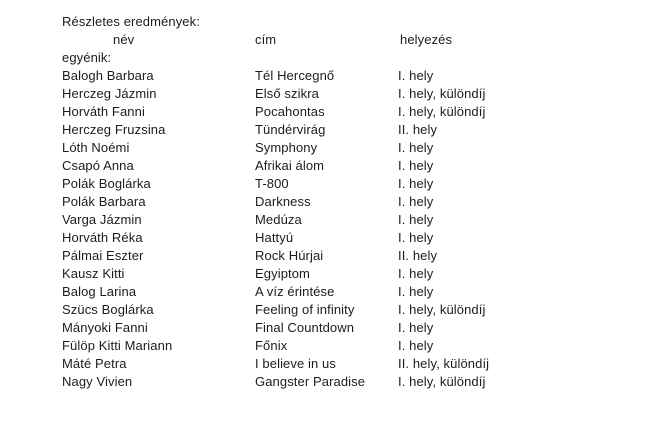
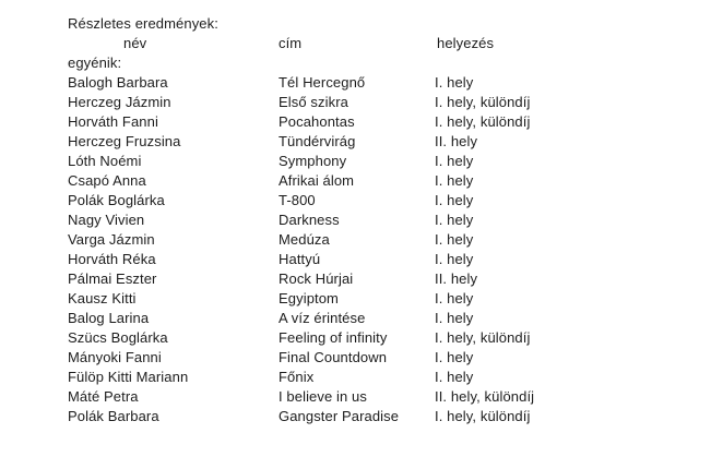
  Részletes eredmények:
  név
  cím
  helyezés
  egyénik:
  Balogh Barbara
  Tél Hercegnő
  I. hely
  Herczeg Jázmin
  Első szikra
  I. hely, különdíj
  Horváth Fanni
  Pocahontas
  I. hely, különdíj
  Herczeg Fruzsina
  Tündérvirág
  II. hely
  Lóth Noémi
  Symphony
  I. hely
  Csapó Anna
  Afrikai álom
  I. hely
  Polák Boglárka
  T-800
  I. hely
- Polák Barbara
+ Nagy Vivien
  Darkness
  I. hely
  Varga Jázmin
  Medúza
  I. hely
  Horváth Réka
  Hattyú
  I. hely
  Pálmai Eszter
  Rock Húrjai
  II. hely
  Kausz Kitti
  Egyiptom
  I. hely
  Balog Larina
  A víz érintése
  I. hely
  Szücs Boglárka
  Feeling of infinity
  I. hely, különdíj
  Mányoki Fanni
  Final Countdown
  I. hely
  Fülöp Kitti Mariann
  Főnix
  I. hely
  Máté Petra
  I believe in us
  II. hely, különdíj
- Nagy Vivien
+ Polák Barbara
  Gangster Paradise
  I. hely, különdíj
